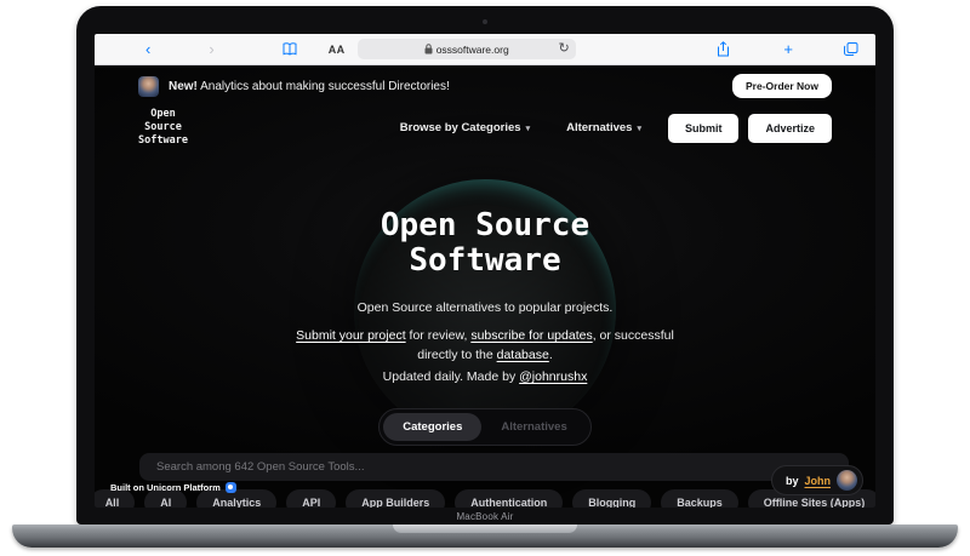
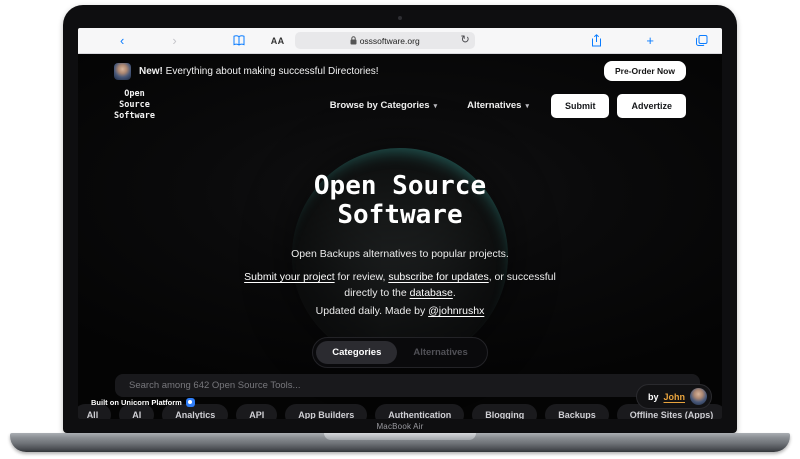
  ‹
  ›
  AA
  osssoftware.org
  ↻
  +
- New! Analytics about making successful Directories!
+ New! Everything about making successful Directories!
  Pre-Order Now
  Open
  Source
  Software
  Browse by Categories
  Alternatives
  Submit
  Advertize
  Open Source
  Software
- Open Source alternatives to popular projects.
+ Open Backups alternatives to popular projects.
  Submit your project for review, subscribe for updates, or successful directly to the database.
  Updated daily. Made by @johnrushx
  Categories
  Alternatives
  Search among 642 Open Source Tools...
  Built on Unicorn Platform
  All
  AI
  Analytics
  API
  App Builders
  Authentication
  Blogging
  Backups
  Offline Sites (Apps)
  by
  John
  MacBook Air
